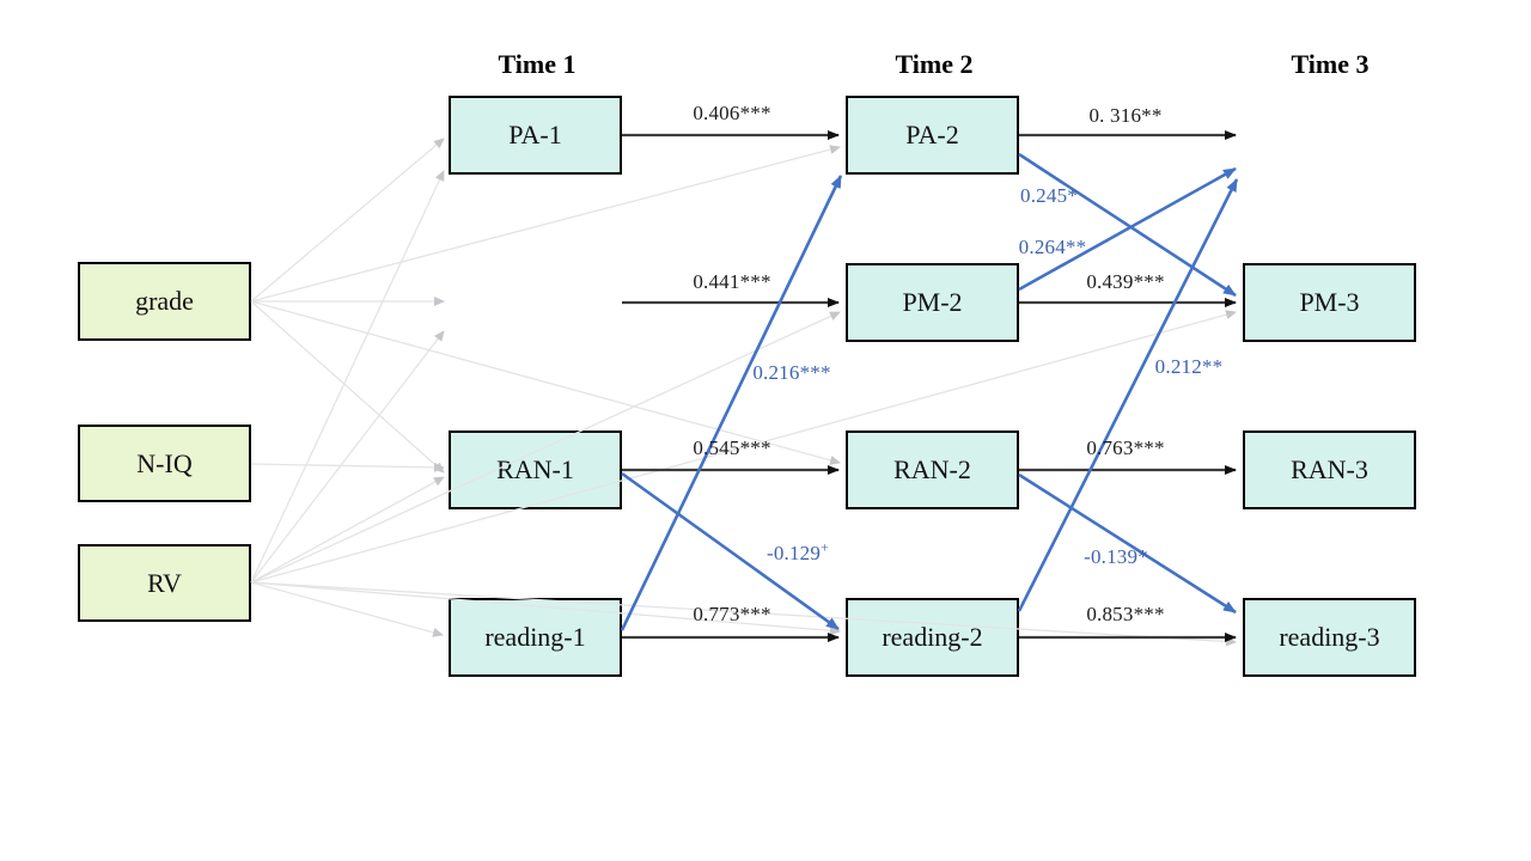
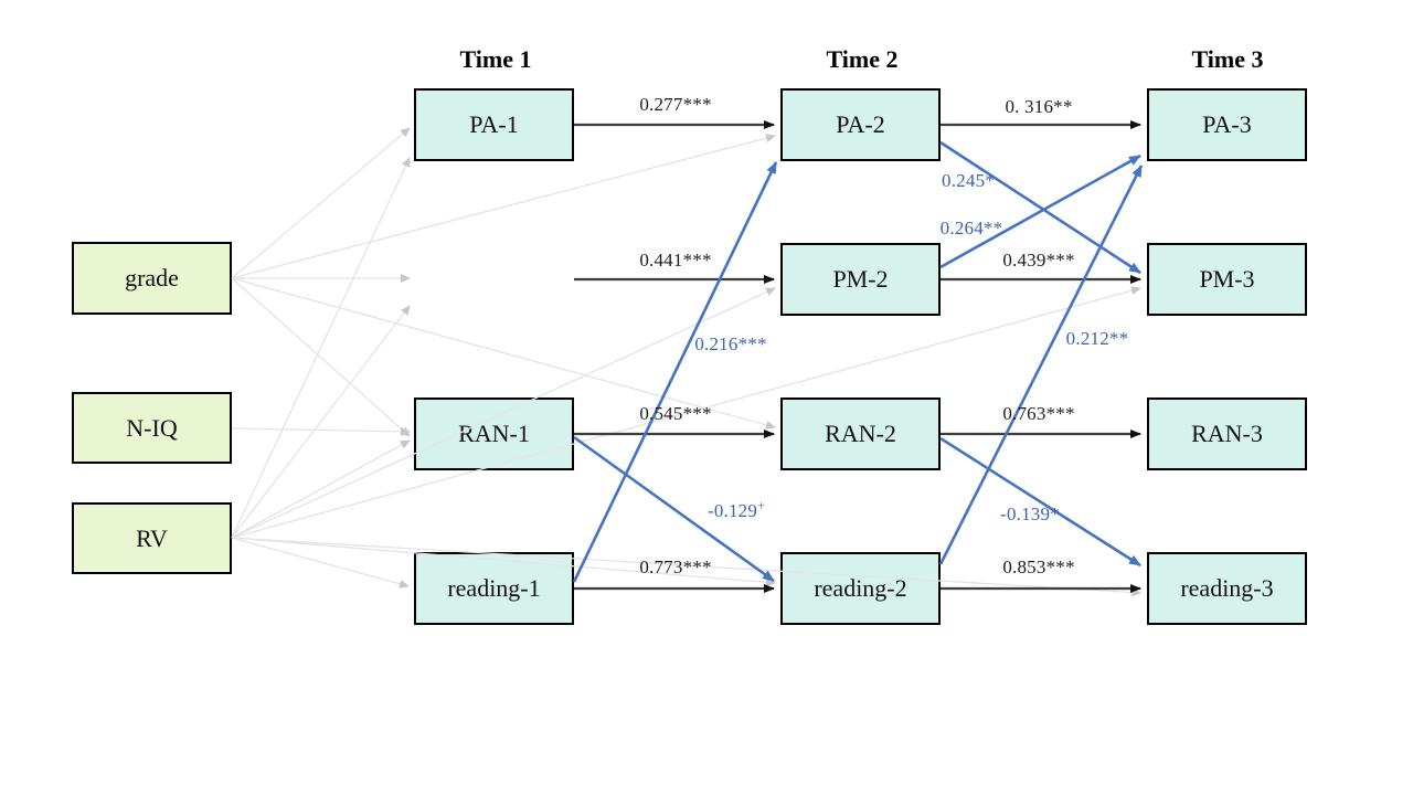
  grade
  N-IQ
  RV
  PA-1
  RAN-1
  reading-1
  PA-2
  PM-2
  RAN-2
  reading-2
+ PA-3
  PM-3
  RAN-3
  reading-3
  Time 1
  Time 2
  Time 3
- 0.406***
+ 0.277***
  0.441***
  0.545***
  0.773***
  0. 316**
  0.439***
  0.763***
  0.853***
  0.216***
  -0.129+
  0.245*
  0.264**
  0.212**
  -0.139*
